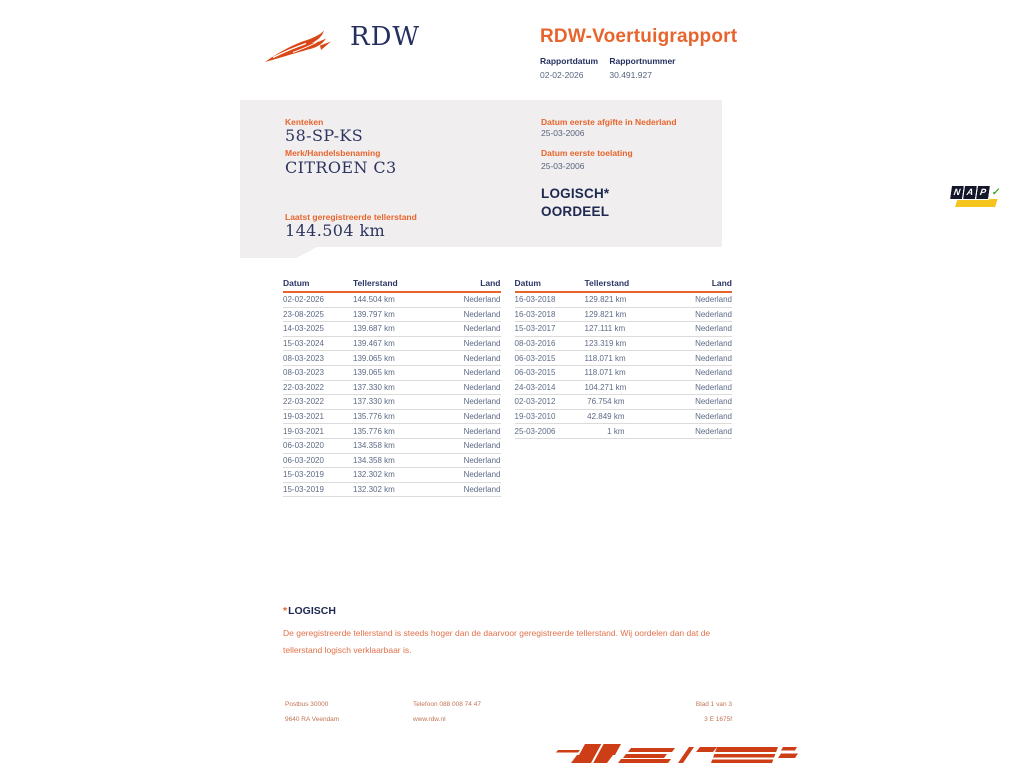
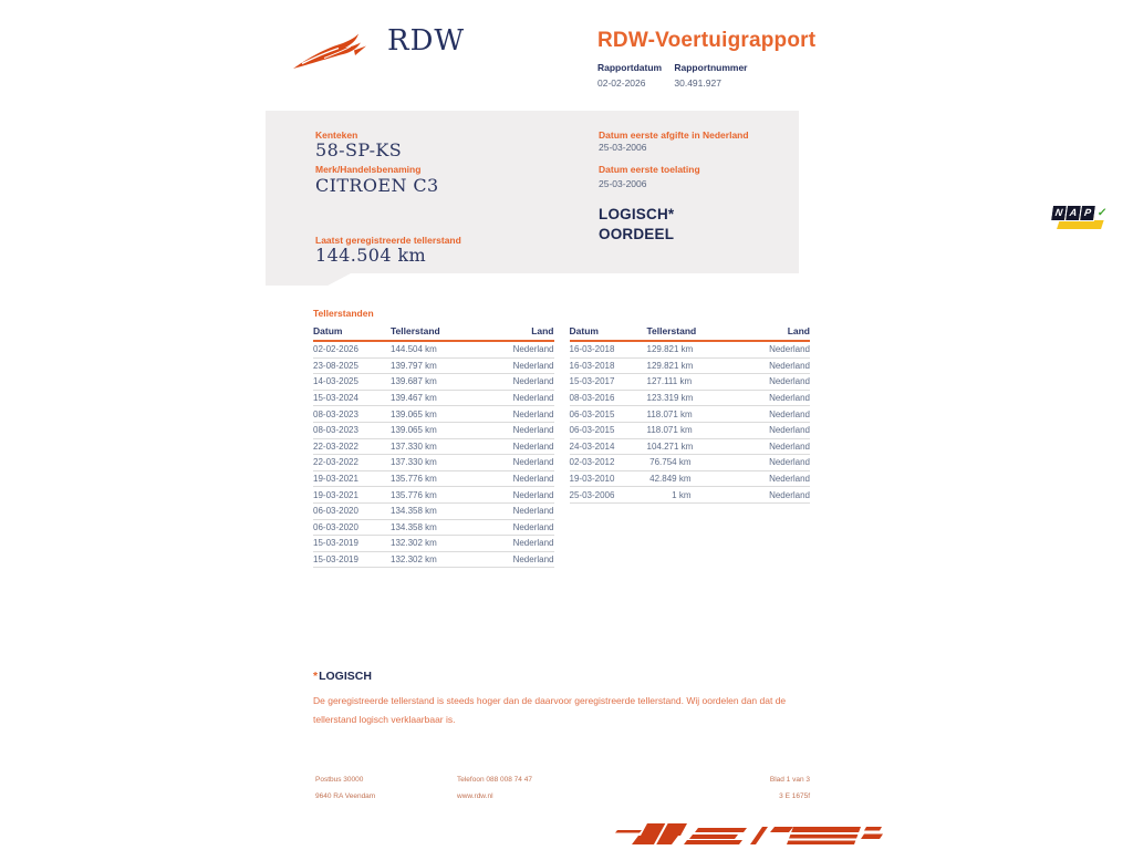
  RDW
  RDW-Voertuigrapport
  Rapportdatum
  02-02-2026
  Rapportnummer
  30.491.927
  Kenteken
  58-SP-KS
  Merk/Handelsbenaming
  CITROEN C3
  Laatst geregistreerde tellerstand
  144.504 km
  Datum eerste afgifte in Nederland
  25-03-2006
  Datum eerste toelating
  25-03-2006
  LOGISCH*
  OORDEEL
+ Tellerstanden
  Datum
  Tellerstan
  Land
  02-02-2026
  144.504 km
  Nederland
  23-08-2025
  139.797 km
  Nederland
  14-03-2025
  139.687 km
  Nederland
  15-03-2024
  139.467 km
  Nederland
  08-03-2023
  139.065 km
  Nederland
  08-03-2023
  139.065 km
  Nederland
  22-03-2022
  137.330 km
  Nederland
  22-03-2022
  137.330 km
  Nederland
  19-03-2021
  135.776 km
  Nederland
  19-03-2021
  135.776 km
  Nederland
  06-03-2020
  134.358 km
  Nederland
  06-03-2020
  134.358 km
  Nederland
  15-03-2019
  132.302 km
  Nederland
  15-03-2019
  132.302 km
  Nederland
  Datum
  Tellerstan
  Land
  16-03-2018
  129.821 km
  Nederland
  16-03-2018
  129.821 km
  Nederland
  15-03-2017
  127.111 km
  Nederland
  08-03-2016
  123.319 km
  Nederland
  06-03-2015
  118.071 km
  Nederland
  06-03-2015
  118.071 km
  Nederland
  24-03-2014
  104.271 km
  Nederland
  02-03-2012
  76.754 km
  Nederland
  19-03-2010
  42.849 km
  Nederland
  25-03-2006
  1 km
  Nederland
  *LOGISCH
  De geregistreerde tellerstand is steeds hoger dan de daarvoor geregistreerde tellerstand. Wij oordelen dan dat de tellerstand logisch verklaarbaar is.
